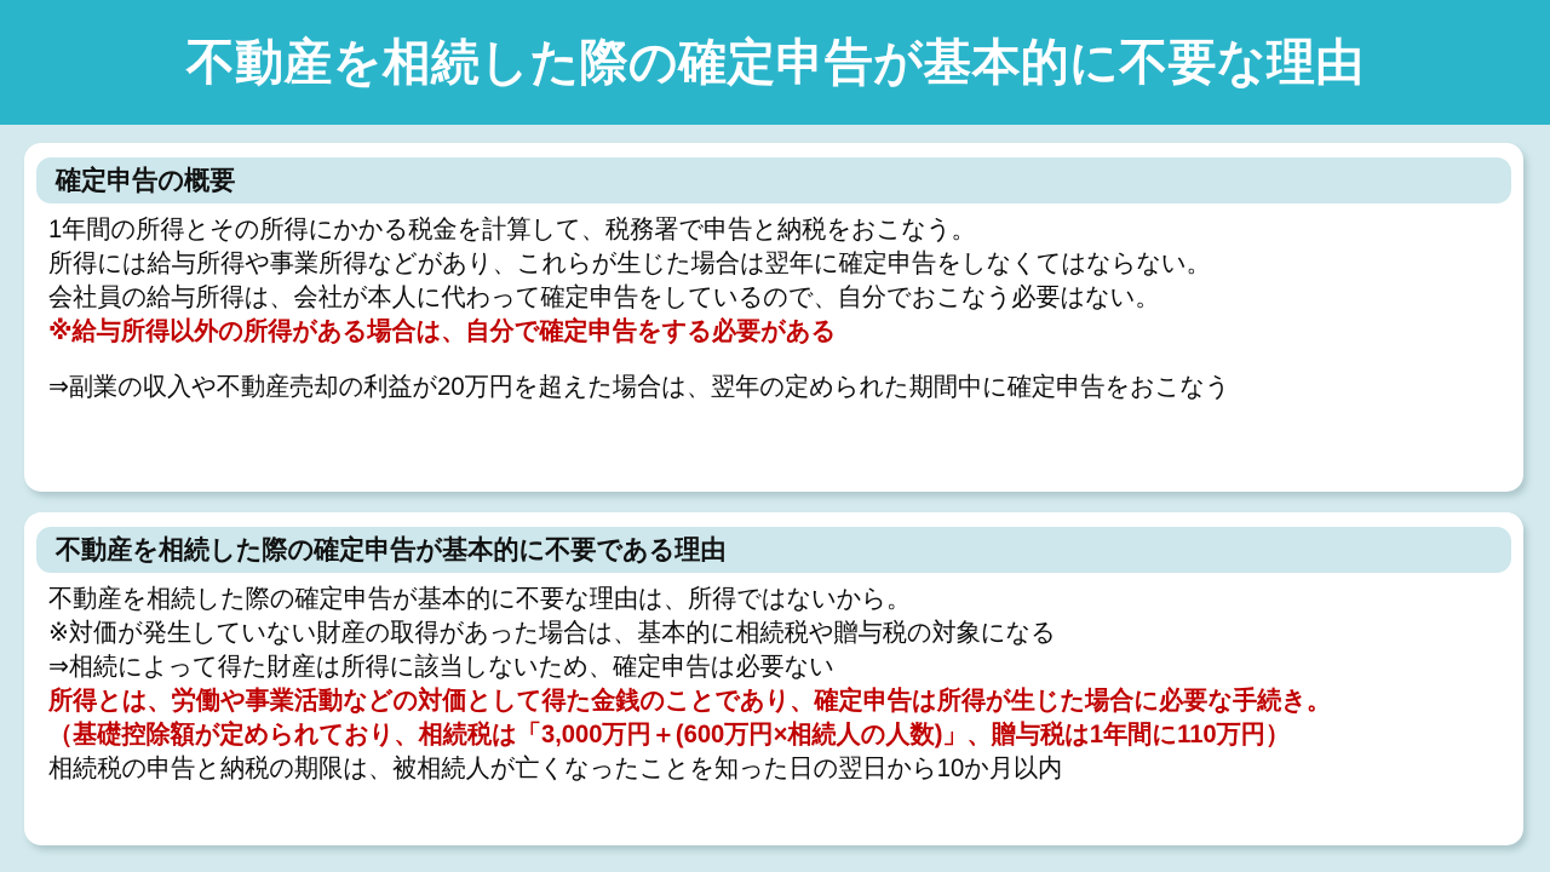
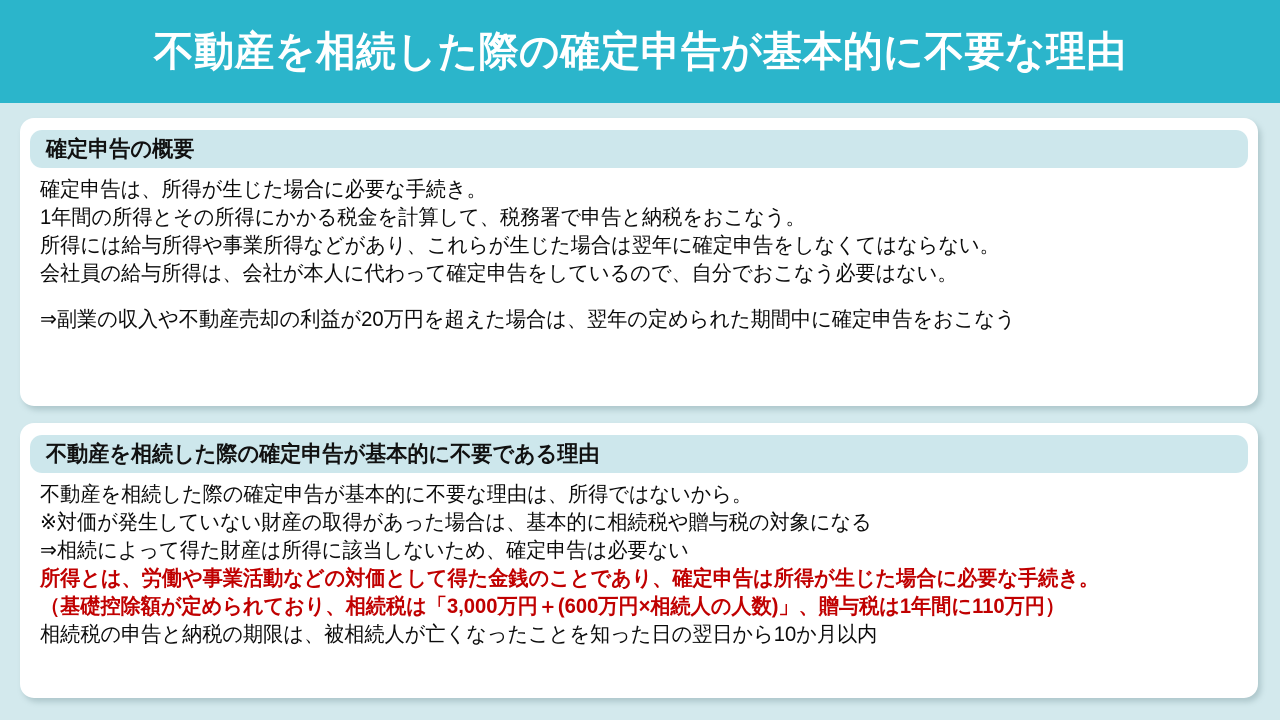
  不動産を相続した際の確定申告が基本的に不要な理由
  確定申告の概要
+ 確定申告は、所得が生じた場合に必要な手続き。
  1年間の所得とその所得にかかる税金を計算して、税務署で申告と納税をおこなう。
  所得には給与所得や事業所得などがあり、これらが生じた場合は翌年に確定申告をしなくてはならない。
  会社員の給与所得は、会社が本人に代わって確定申告をしているので、自分でおこなう必要はない。
- ※給与所得以外の所得がある場合は、自分で確定申告をする必要がある
  ⇒副業の収入や不動産売却の利益が20万円を超えた場合は、翌年の定められた期間中に確定申告をおこなう
  不動産を相続した際の確定申告が基本的に不要である理由
  不動産を相続した際の確定申告が基本的に不要な理由は、所得ではないから。
  ※対価が発生していない財産の取得があった場合は、基本的に相続税や贈与税の対象になる
  ⇒相続によって得た財産は所得に該当しないため、確定申告は必要ない
  所得とは、労働や事業活動などの対価として得た金銭のことであり、確定申告は所得が生じた場合に必要な手続き。
  （基礎控除額が定められており、相続税は「3,000万円＋(600万円×相続人の人数)」、贈与税は1年間に110万円）
  相続税の申告と納税の期限は、被相続人が亡くなったことを知った日の翌日から10か月以内
